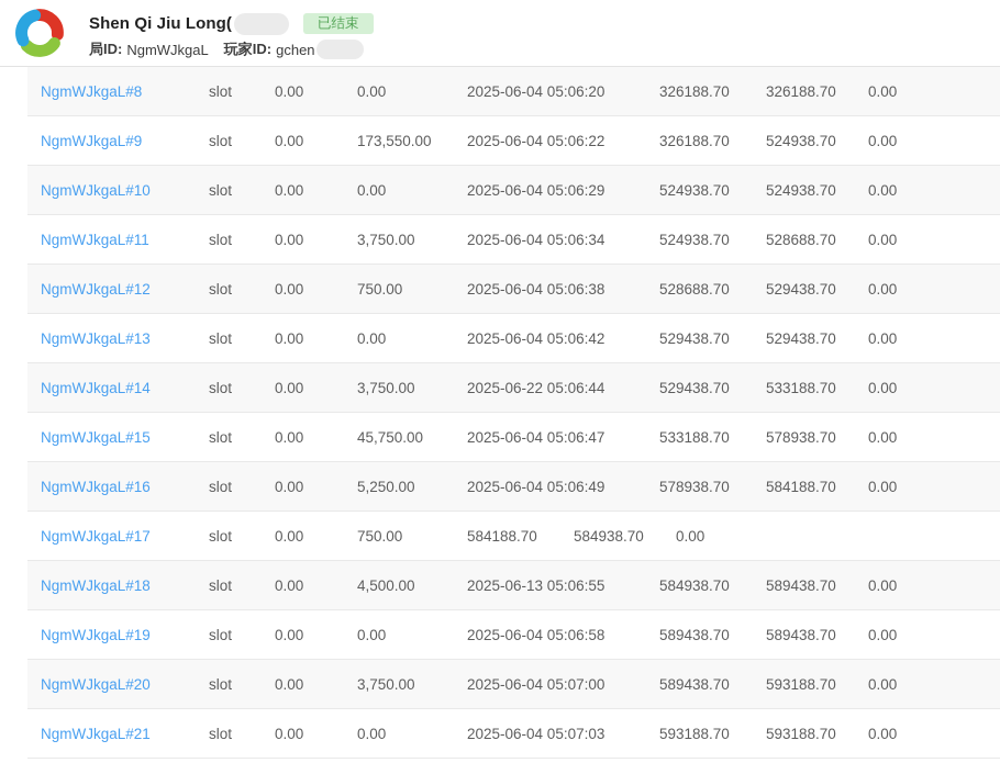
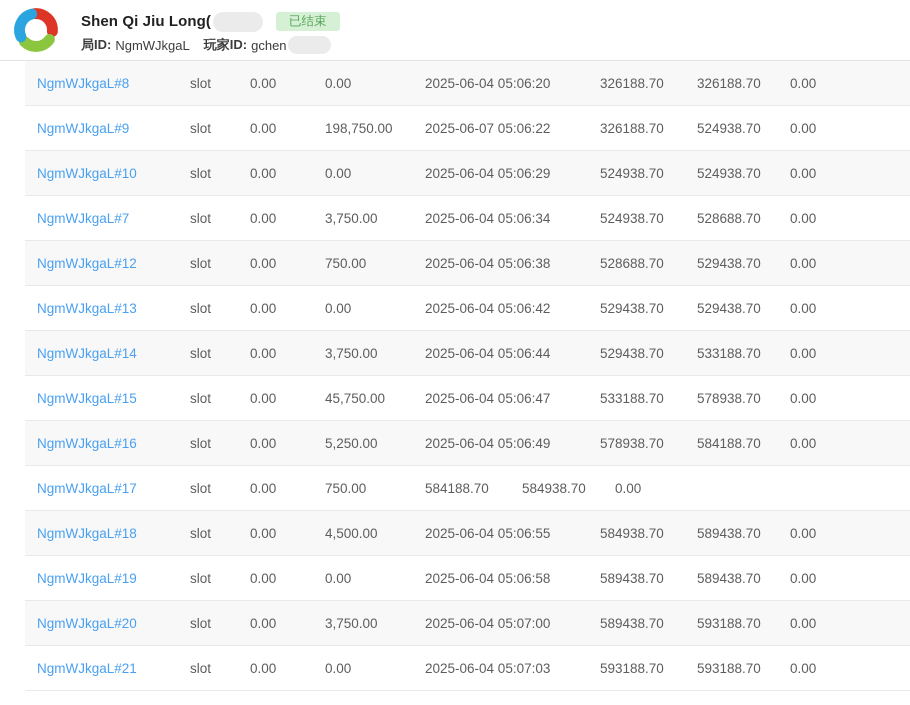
  Shen Qi Jiu Long(
  已结束
  局ID:
  NgmWJkgaL
  玩家ID:
  gchen
  NgmWJkgaL#8
  slot
  0.00
  0.00
  2025-06-04 05:06:20
  326188.70
  326188.70
  0.00
  NgmWJkgaL#9
  slot
  0.00
- 173,550.00
+ 198,750.00
- 2025-06-04 05:06:22
+ 2025-06-07 05:06:22
  326188.70
  524938.70
  0.00
  NgmWJkgaL#10
  slot
  0.00
  0.00
  2025-06-04 05:06:29
  524938.70
  524938.70
  0.00
- NgmWJkgaL#11
+ NgmWJkgaL#7
  slot
  0.00
  3,750.00
  2025-06-04 05:06:34
  524938.70
  528688.70
  0.00
  NgmWJkgaL#12
  slot
  0.00
  750.00
  2025-06-04 05:06:38
  528688.70
  529438.70
  0.00
  NgmWJkgaL#13
  slot
  0.00
  0.00
  2025-06-04 05:06:42
  529438.70
  529438.70
  0.00
  NgmWJkgaL#14
  slot
  0.00
  3,750.00
- 2025-06-22 05:06:44
+ 2025-06-04 05:06:44
  529438.70
  533188.70
  0.00
  NgmWJkgaL#15
  slot
  0.00
  45,750.00
  2025-06-04 05:06:47
  533188.70
  578938.70
  0.00
  NgmWJkgaL#16
  slot
  0.00
  5,250.00
  2025-06-04 05:06:49
  578938.70
  584188.70
  0.00
  NgmWJkgaL#17
  slot
  0.00
  750.00
  584188.70
  584938.70
  0.00
  NgmWJkgaL#18
  slot
  0.00
  4,500.00
- 2025-06-13 05:06:55
+ 2025-06-04 05:06:55
  584938.70
  589438.70
  0.00
  NgmWJkgaL#19
  slot
  0.00
  0.00
  2025-06-04 05:06:58
  589438.70
  589438.70
  0.00
  NgmWJkgaL#20
  slot
  0.00
  3,750.00
  2025-06-04 05:07:00
  589438.70
  593188.70
  0.00
  NgmWJkgaL#21
  slot
  0.00
  0.00
  2025-06-04 05:07:03
  593188.70
  593188.70
  0.00
